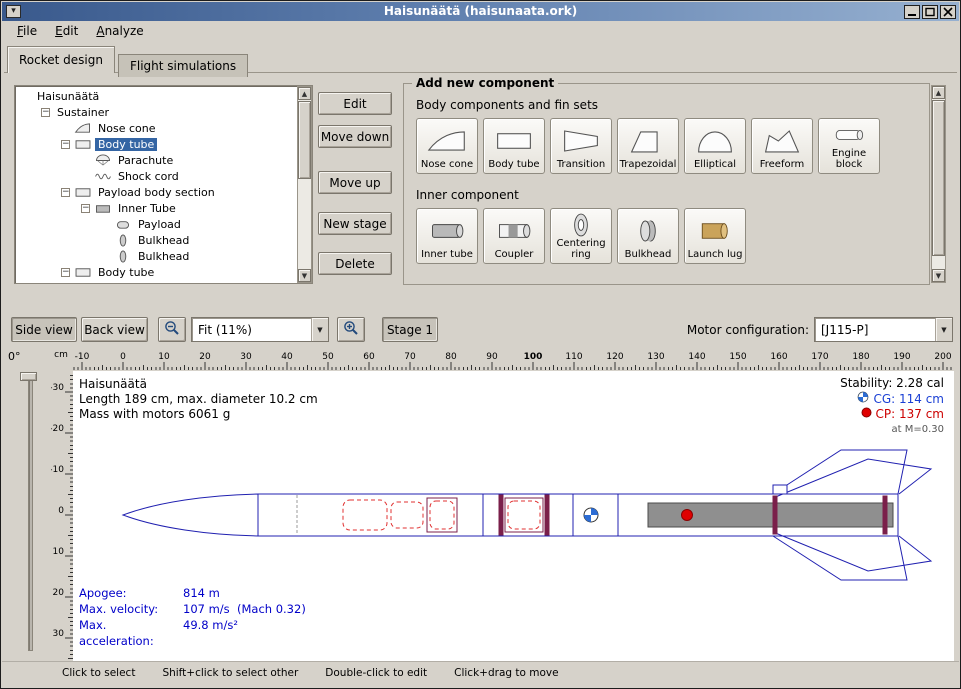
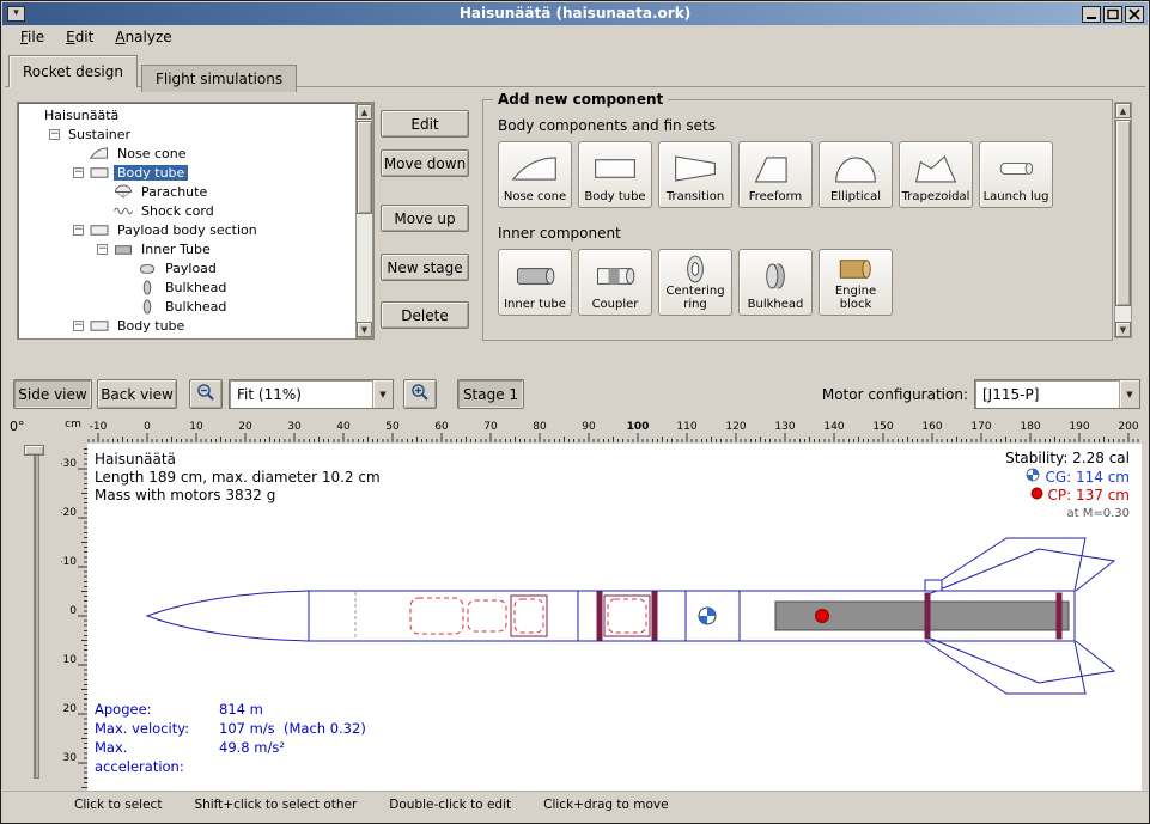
  ▾
  Haisunäätä (haisunaata.ork)
  File Edit Analyze
  Rocket design Flight simulations
  Haisunäätä
  −
  Sustainer
  Nose cone
  −
  Body tube
  Parachute
  Shock cord
  −
  Payload body section
  −
  Inner Tube
  Payload
  Bulkhead
  Bulkhead
  −
  Body tube
  ▲
  ▼
  Edit
  Move down
  Move up
  New stage
  Delete
  Add new component
  Body components and fin sets
  Nose cone
  Body tube
  Transition
- Trapezoidal
+ Freeform
  Elliptical
- Freeform
+ Trapezoidal
- Engine block
+ Launch lug
  Inner component
  Inner tube
  Coupler
  Centering ring
  Bulkhead
- Launch lug
+ Engine block
  ▲
  ▼
  Side view
  Back view
  Fit (11%)
  ▼
  Stage 1
  Motor configuration:
  [J115-P]
  ▼
  cm
  -10
  0
  10
  20
  30
  40
  50
  60
  70
  80
  90
  100
  110
  120
  130
  140
  150
  160
  170
  180
  190
  200
  -30
  -20
  -10
  0
  10
  20
  30
  0°
  Haisunäätä
  Length 189 cm, max. diameter 10.2 cm
- Mass with motors 6061 g
+ Mass with motors 3832 g
  Stability: 2.28 cal
  CG: 114 cm
  CP: 137 cm
  at M=0.30
  Apogee:
  814 m
  Max. velocity:
  107 m/s (Mach 0.32)
  Max. acceleration:
  49.8 m/s²
  Click to select Shift+click to select other Double-click to edit Click+drag to move
